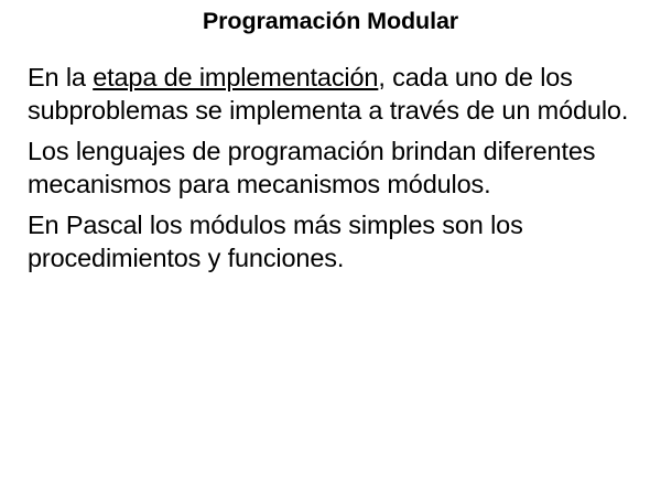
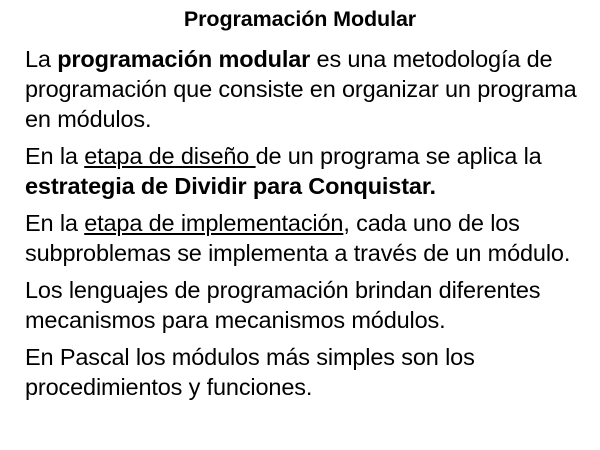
  Programación Modular
+ La programación modular es una metodología de programación que consiste en organizar un programa en módulos.
+ En la etapa de diseño de un programa se aplica la estrategia de Dividir para Conquistar.
  En la etapa de implementación, cada uno de los subproblemas se implementa a través de un módulo.
  Los lenguajes de programación brindan diferentes mecanismos para mecanismos módulos.
  En Pascal los módulos más simples son los procedimientos y funciones.
